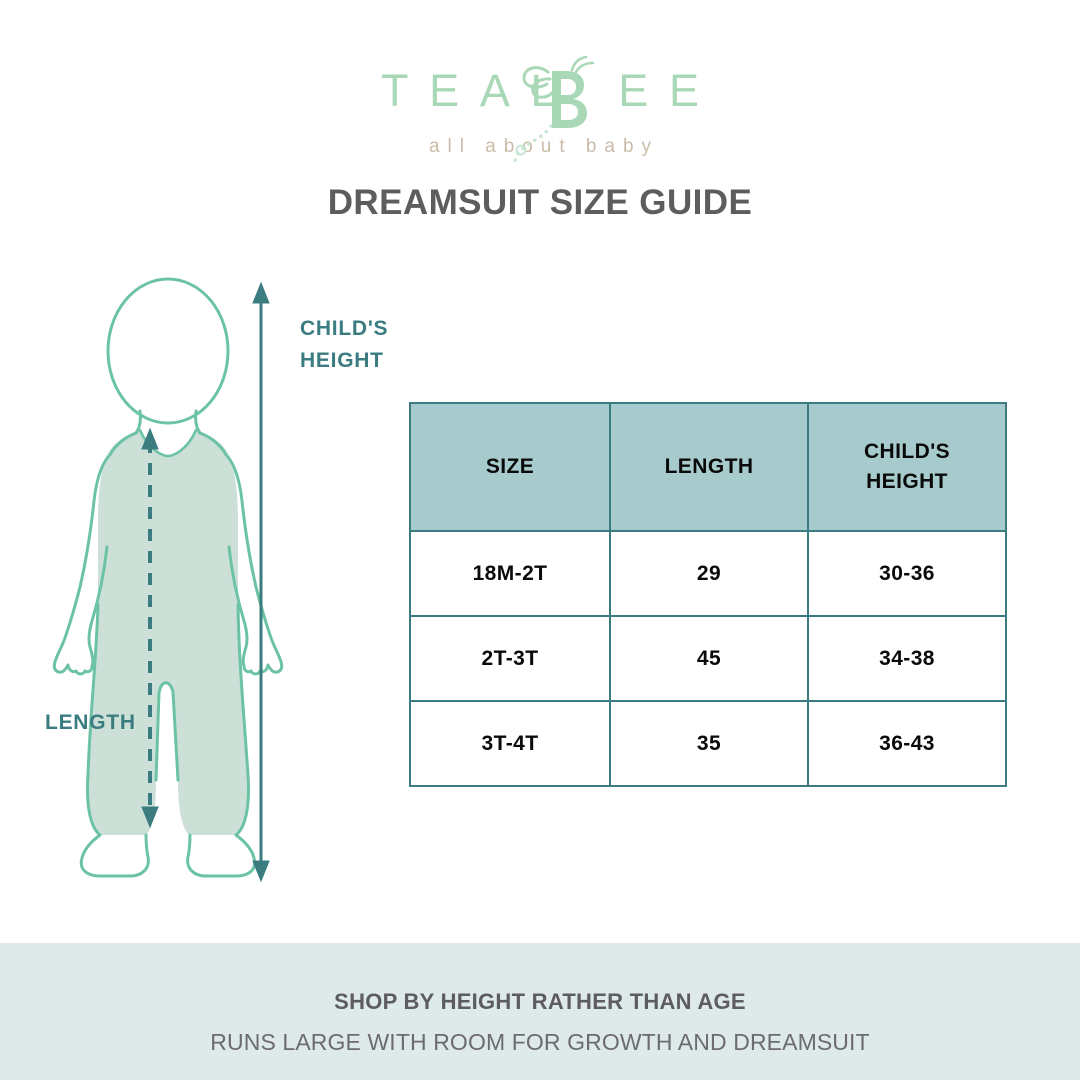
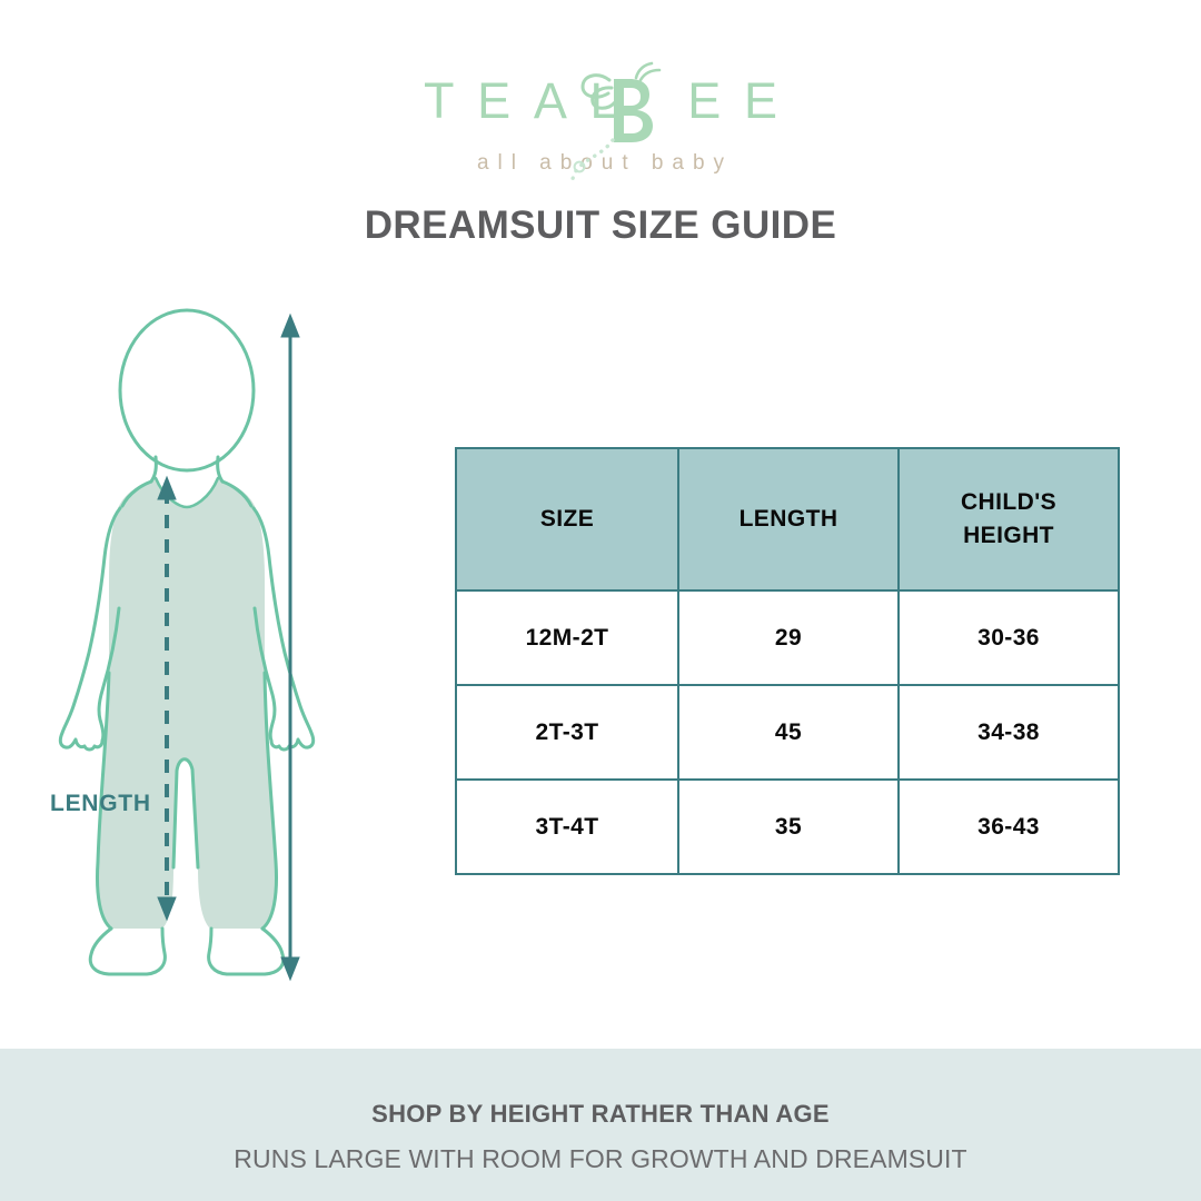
  TEA EE
  all about baby
  DREAMSUIT SIZE GUIDE
- CHILD'S
- HEIGHT
  LENGTH
  SIZE	LENGTH	CHILD'S HEIGHT
- 18M-2T	29	30-36
+ 12M-2T	29	30-36
  2T-3T	45	34-38
  3T-4T	35	36-43
  SHOP BY HEIGHT RATHER THAN AGE
  RUNS LARGE WITH ROOM FOR GROWTH AND DREAMSUIT
